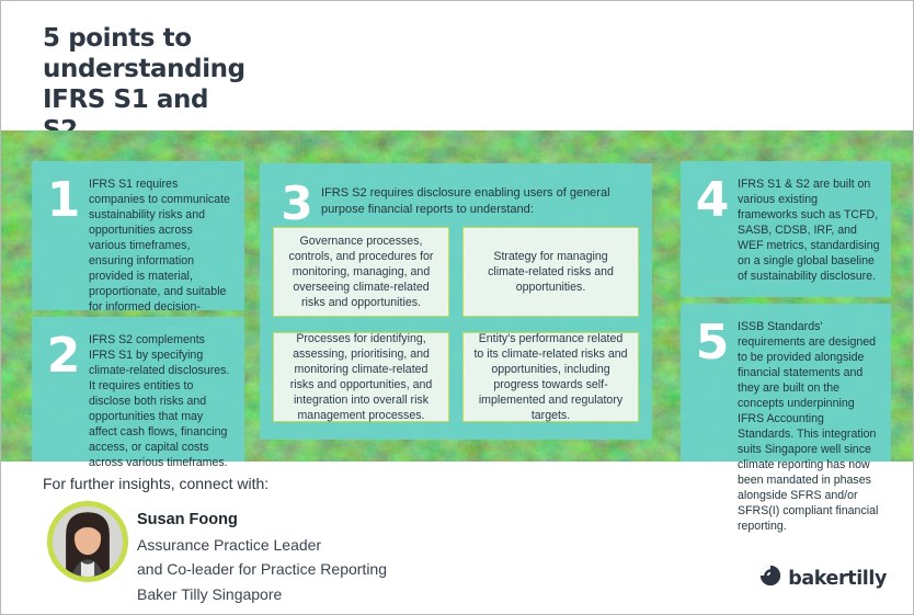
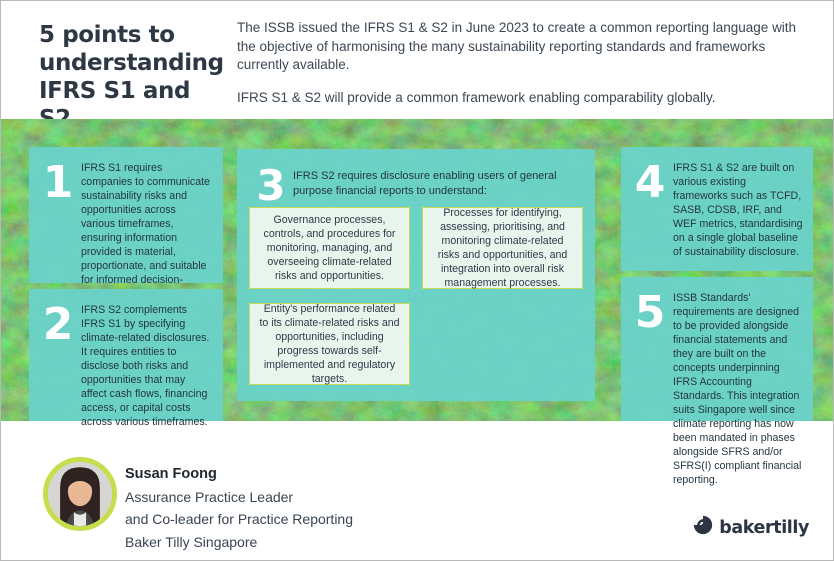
  5 points to
  understanding
  IFRS S1 and
+ The ISSB issued the IFRS S1 & S2 in June 2023 to create a common reporting language with the objective of harmonising the many sustainability reporting standards and frameworks currently available.
+ IFRS S1 & S2 will provide a common framework enabling comparability globally.
  1
  IFRS S1 requires companies to communicate sustainability risks and opportunities across various timeframes, ensuring information provided is material, proportionate, and suitable for informed decision-
  2
  IFRS S2 complements IFRS S1 by specifying climate-related disclosures. It requires entities to disclose both risks and opportunities that may affect cash flows, financing access, or capital costs across various timeframes.
  3
  IFRS S2 requires disclosure enabling users of general purpose financial reports to understand:
  Governance processes, controls, and procedures for monitoring, managing, and overseeing climate-related risks and opportunities.
- Strategy for managing climate-related risks and opportunities.
  Processes for identifying, assessing, prioritising, and monitoring climate-related risks and opportunities, and integration into overall risk management processes.
  Entity's performance related to its climate-related risks and opportunities, including progress towards self-implemented and regulatory targets.
  4
  IFRS S1 & S2 are built on various existing frameworks such as TCFD, SASB, CDSB, IRF, and WEF metrics, standardising on a single global baseline of sustainability disclosure.
  5
  ISSB Standards' requirements are designed to be provided alongside financial statements and they are built on the concepts underpinning IFRS Accounting Standards. This integration suits Singapore well since climate reporting has now been mandated in phases alongside SFRS and/or SFRS(I) compliant financial reporting.
- For further insights, connect with:
  Susan Foong
  Assurance Practice Leader
  and Co-leader for Practice Reporting
  Baker Tilly Singapore
  bakertilly
